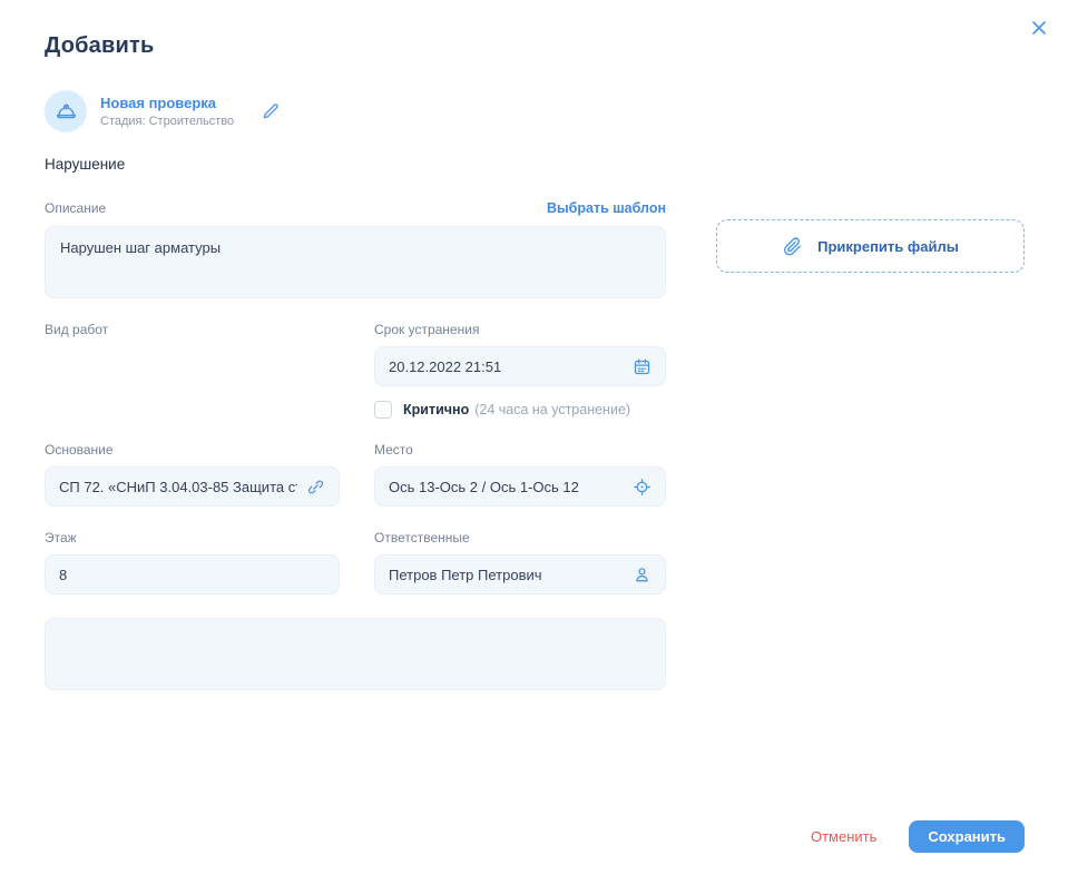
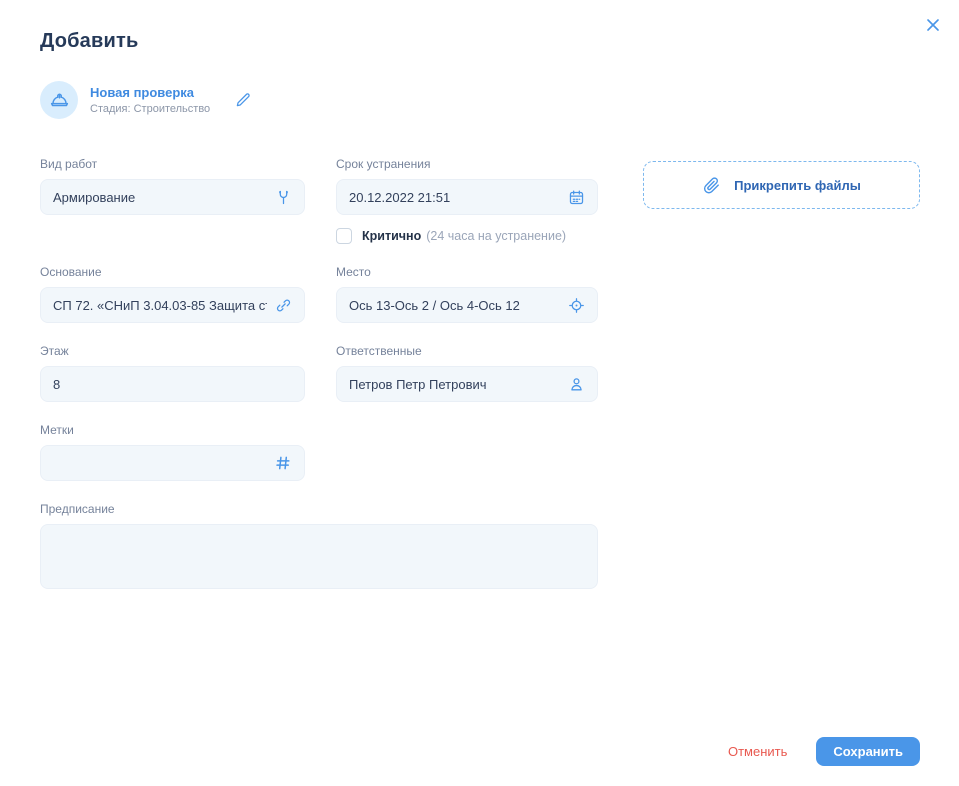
  Добавить
  Новая проверка
  Стадия: Строительство
- Нарушение
- Описание
- Выбрать шаблон
- Нарушен шаг арматуры
  Вид работ
+ Армирование
  Срок устранения
  20.12.2022 21:51
  Критично
  (24 часа на устранение)
  Основание
  СП 72. «СНиП 3.04.03-85 Защита с
  Место
- Ось 13-Ось 2 / Ось 1-Ось 12
+ Ось 13-Ось 2 / Ось 4-Ось 12
  Этаж
  8
  Ответственные
  Петров Петр Петрович
+ Метки
+ Предписание
  Прикрепить файлы
  Отменить
  Сохранить
